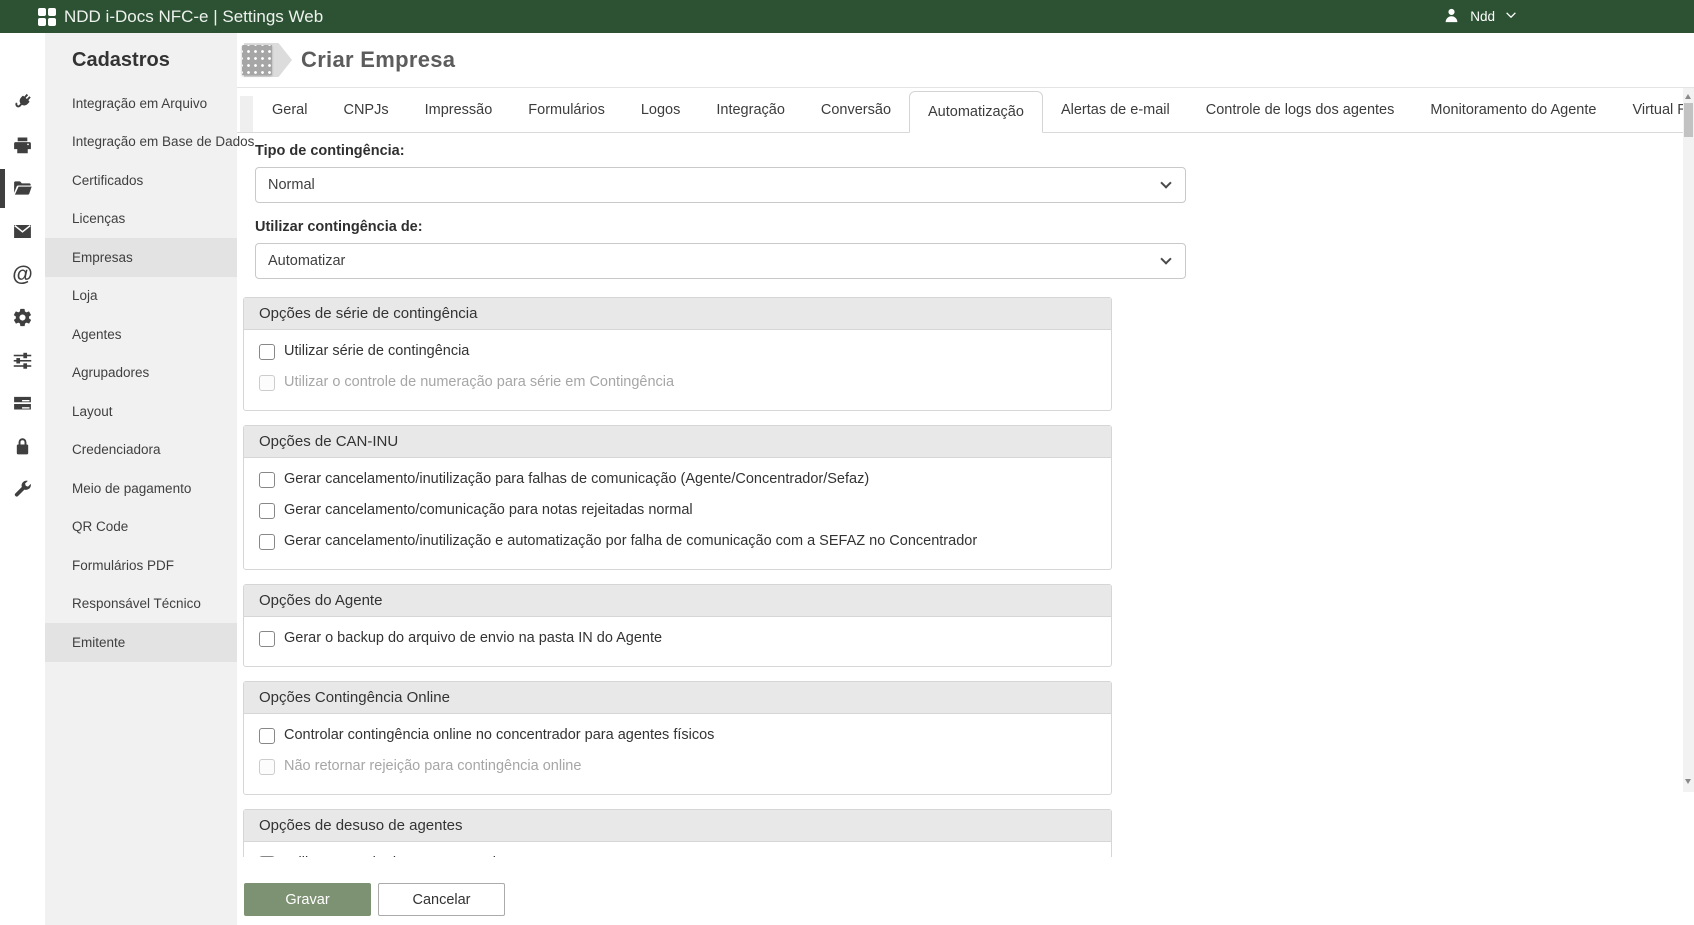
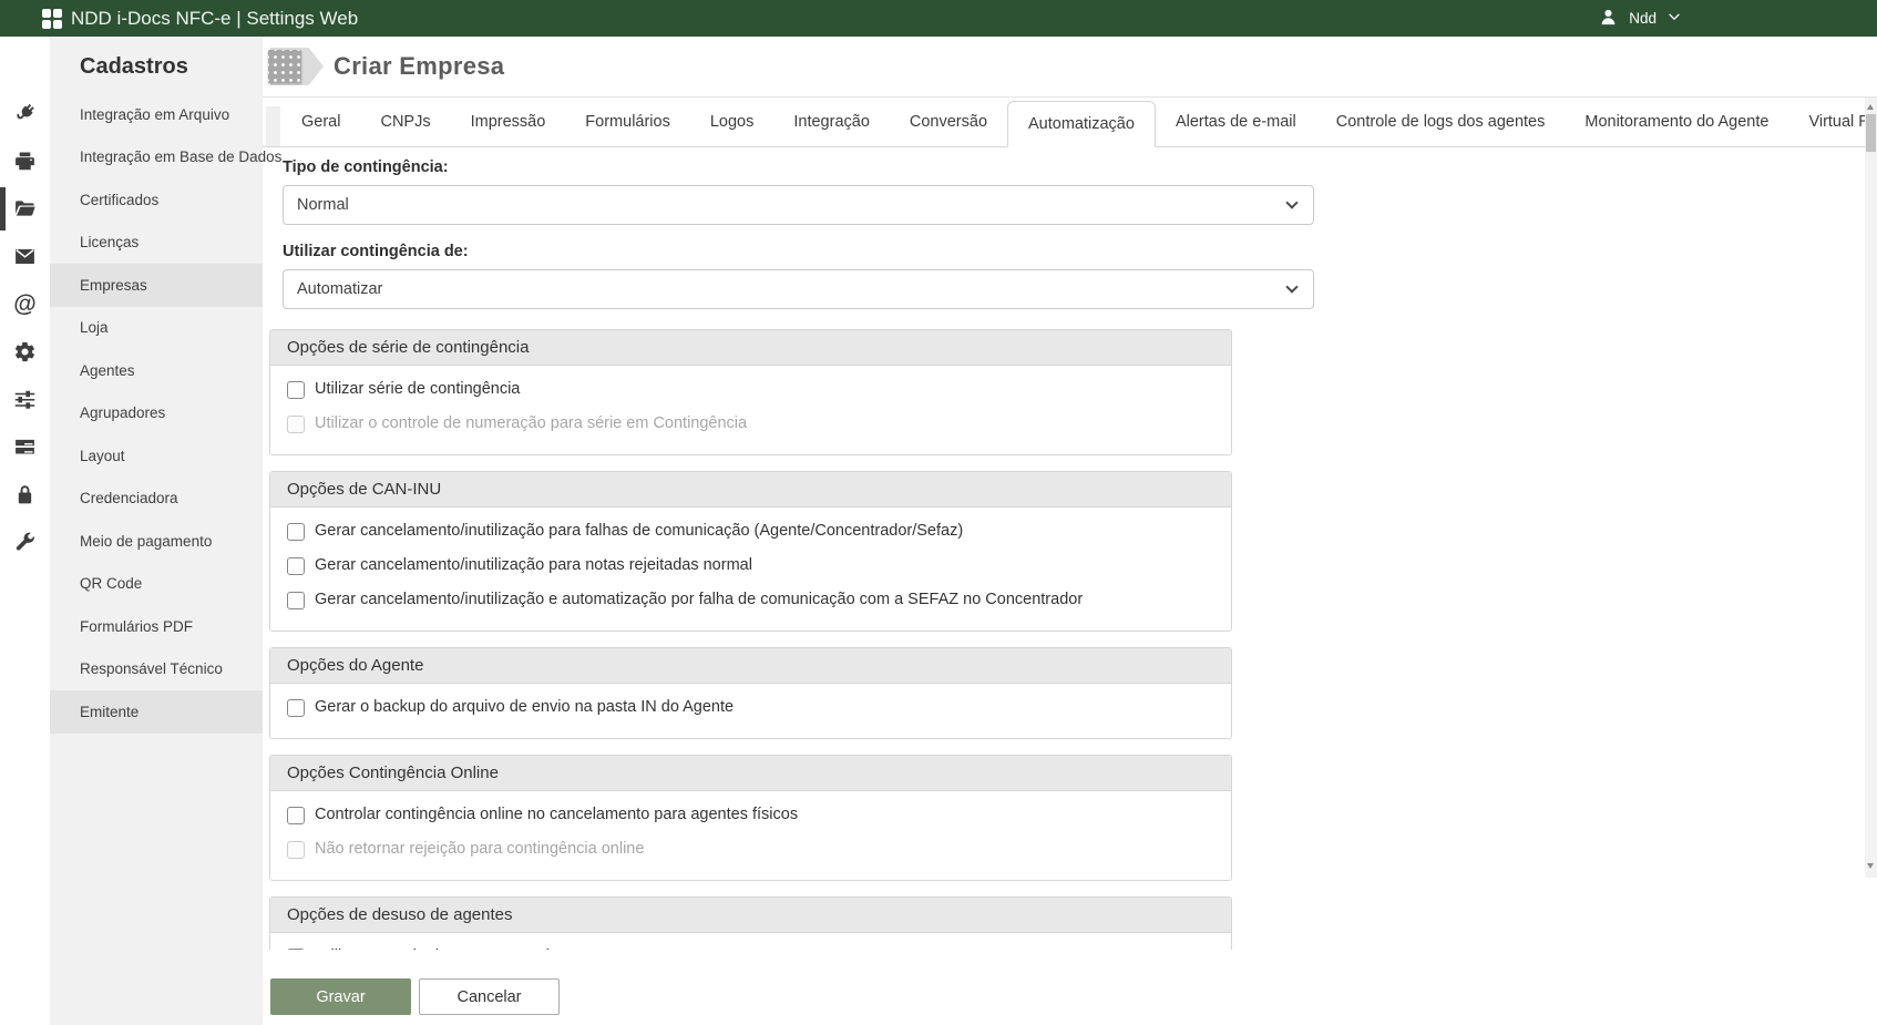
  NDD i-Docs NFC-e | Settings Web
  Ndd
  @
  Cadastros
  Integração em Arquivo
  Integração em Base de Dados
  Certificados
  Licenças
  Empresas
  Loja
  Agentes
  Agrupadores
  Layout
  Credenciadora
  Meio de pagamento
  QR Code
  Formulários PDF
  Responsável Técnico
  Emitente
  Criar Empresa
  Geral
  CNPJs
  Impressão
  Formulários
  Logos
  Integração
  Conversão
  Automatização
  Alertas de e-mail
  Controle de logs dos agentes
  Monitoramento do Agente
  Tipo de contingência:
  Normal
  Utilizar contingência de:
  Automatizar
  Opções de série de contingência
  Utilizar série de contingência
  Utilizar o controle de numeração para série em Contingência
  Opções de CAN-INU
  Gerar cancelamento/inutilização para falhas de comunicação (Agente/Concentrador/Sefaz)
- Gerar cancelamento/comunicação para notas rejeitadas normal
+ Gerar cancelamento/inutilização para notas rejeitadas normal
  Gerar cancelamento/inutilização e automatização por falha de comunicação com a SEFAZ no Concentrador
  Opções do Agente
  Gerar o backup do arquivo de envio na pasta IN do Agente
  Opções Contingência Online
- Controlar contingência online no concentrador para agentes físicos
+ Controlar contingência online no cancelamento para agentes físicos
  Não retornar rejeição para contingência online
  Opções de desuso de agentes
  Gravar
  Cancelar
